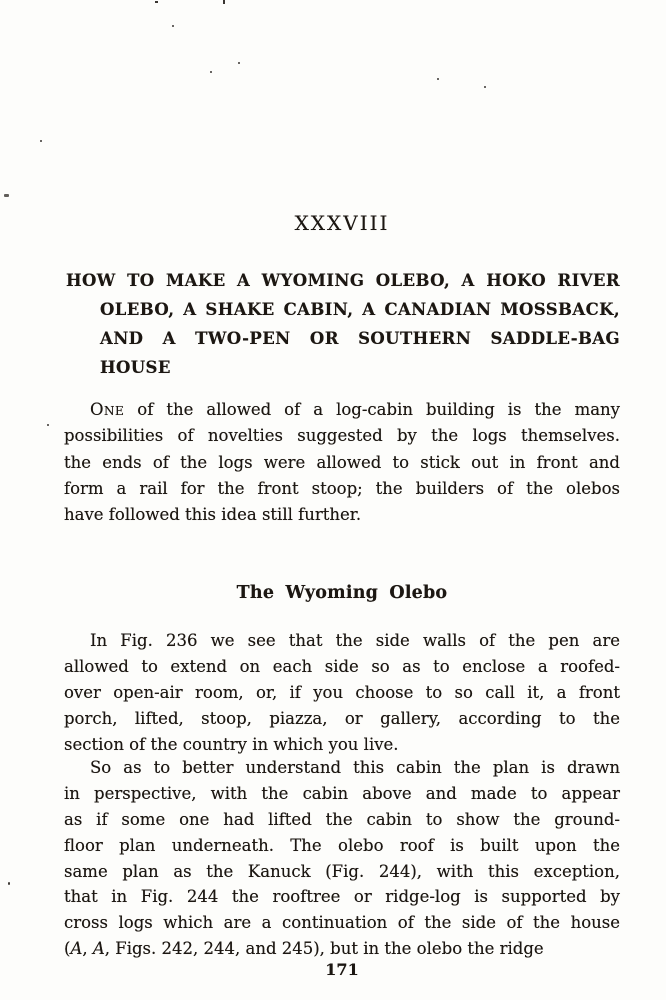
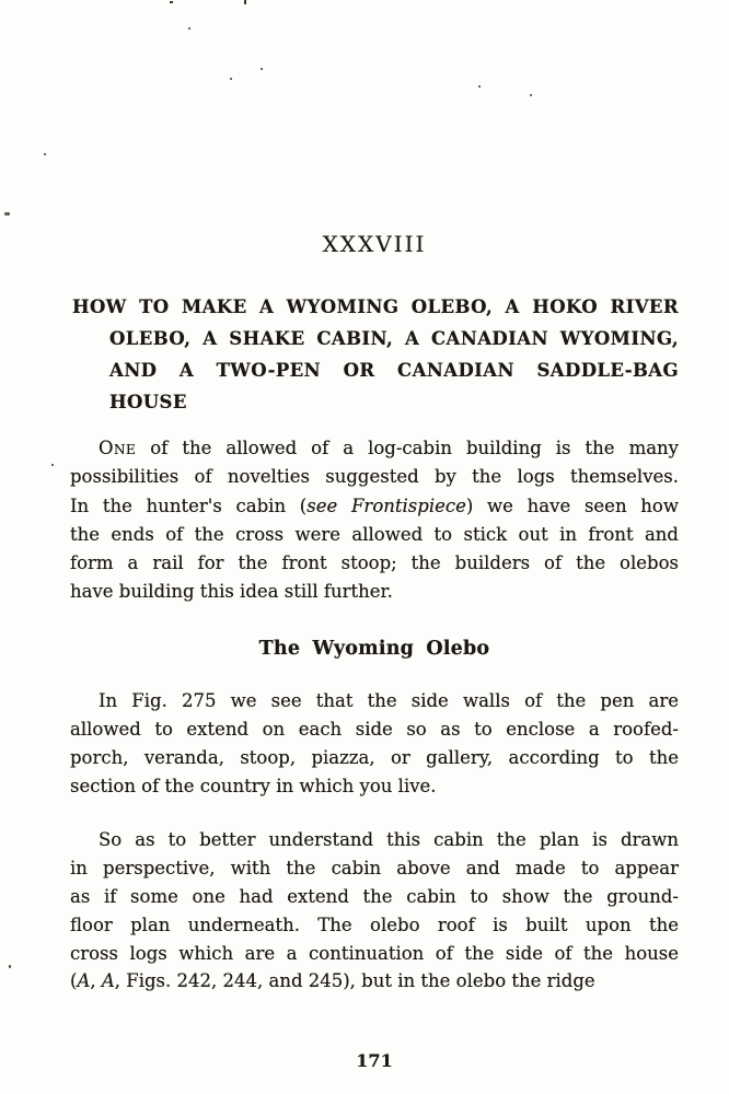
  XXXVIII
  HOW TO MAKE A WYOMING OLEBO, A HOKO RIVER
- OLEBO, A SHAKE CABIN, A CANADIAN MOSSBACK,
+ OLEBO, A SHAKE CABIN, A CANADIAN WYOMING,
- AND A TWO-PEN OR SOUTHERN SADDLE-BAG
+ AND A TWO-PEN OR CANADIAN SADDLE-BAG
  HOUSE
  One of the allowed of a log-cabin building is the many
  possibilities of novelties suggested by the logs themselves.
+ In the hunter's cabin (see Frontispiece) we have seen how
- the ends of the logs were allowed to stick out in front and
+ the ends of the cross were allowed to stick out in front and
  form a rail for the front stoop; the builders of the olebos
- have followed this idea still further.
+ have building this idea still further.
  The Wyoming Olebo
- In Fig. 236 we see that the side walls of the pen are
+ In Fig. 275 we see that the side walls of the pen are
  allowed to extend on each side so as to enclose a roofed-
- over open-air room, or, if you choose to so call it, a front
- porch, lifted, stoop, piazza, or gallery, according to the
+ porch, veranda, stoop, piazza, or gallery, according to the
  section of the country in which you live.
  So as to better understand this cabin the plan is drawn
  in perspective, with the cabin above and made to appear
- as if some one had lifted the cabin to show the ground-
+ as if some one had extend the cabin to show the ground-
  floor plan underneath. The olebo roof is built upon the
- same plan as the Kanuck (Fig. 244), with this exception,
- that in Fig. 244 the rooftree or ridge-log is supported by
  cross logs which are a continuation of the side of the house
  (A, A, Figs. 242, 244, and 245), but in the olebo the ridge
  171
